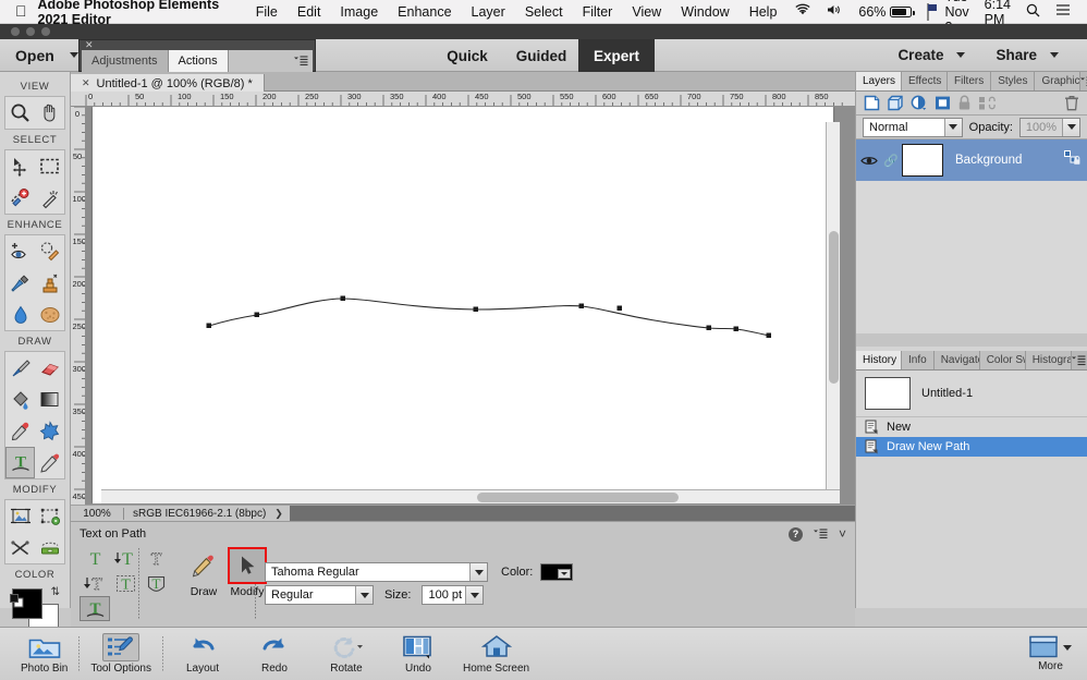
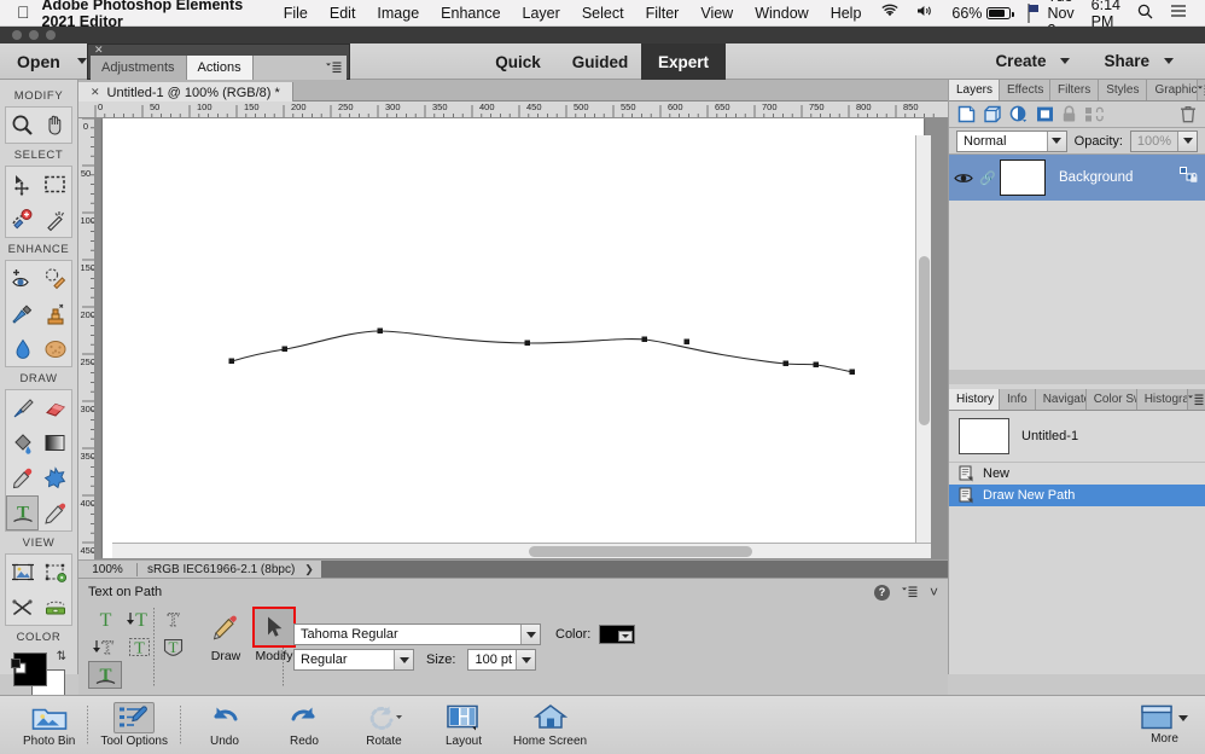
  
  Adobe Photoshop Elements 2021 Editor
  File
  Edit
  Image
  Enhance
  Layer
  Select
  Filter
  View
  Window
  Help
  66%
  6:14 PM
  Open
  Quick
  Guided
  Expert
  Create
  Share
  ✕
  Adjustments
  Actions
  ✕
  Untitled-1 @ 100% (RGB/8) *
- VIEW
+ MODIFY
  SELECT
  ENHANCE
  DRAW
  T
- MODIFY
+ VIEW
  COLOR
  ⇅
  0
  50
  100
  150
  200
  250
  300
  350
  400
  450
  500
  550
  600
  650
  700
  750
  800
  850
  0
  50
  100%
  sRGB IEC61966-2.1 (8bpc)
  ❯
  Text on Path
  ?
  ˅
  T
  T
  T
  T
  T
  T
  T
  Draw
  Modify
  Tahoma Regular
  Regular
  Size:
  100 pt
  Color:
  Layers
  Effects
  Filters
  Styles
  Graphic
  Normal
  Opacity:
  100%
  🔗
  Background
  History
  Info
  Navigat
  Histogra
  Untitled-1
  New
  Draw New Path
  Photo Bin
  Tool Options
- Layout
+ Undo
  Redo
  Rotate
- Undo
+ Layout
  Home Screen
  More
